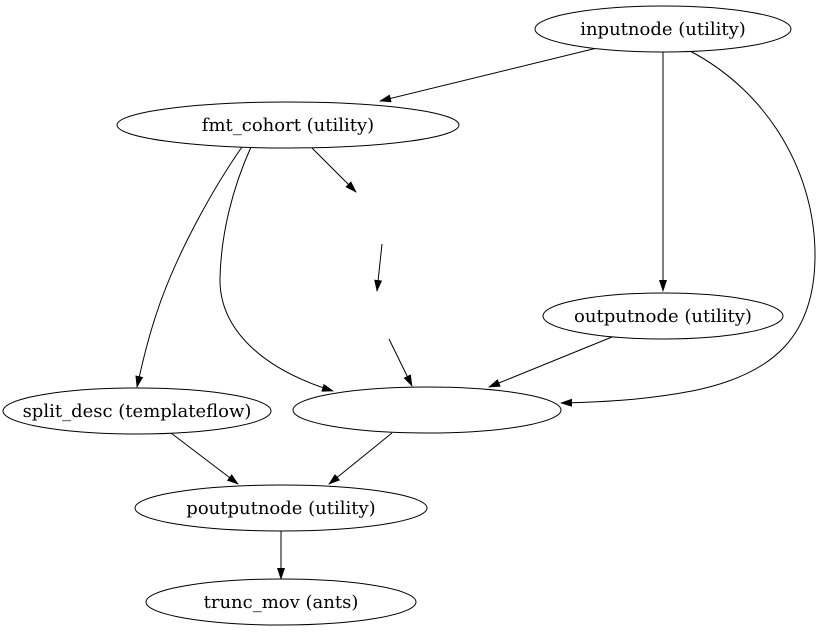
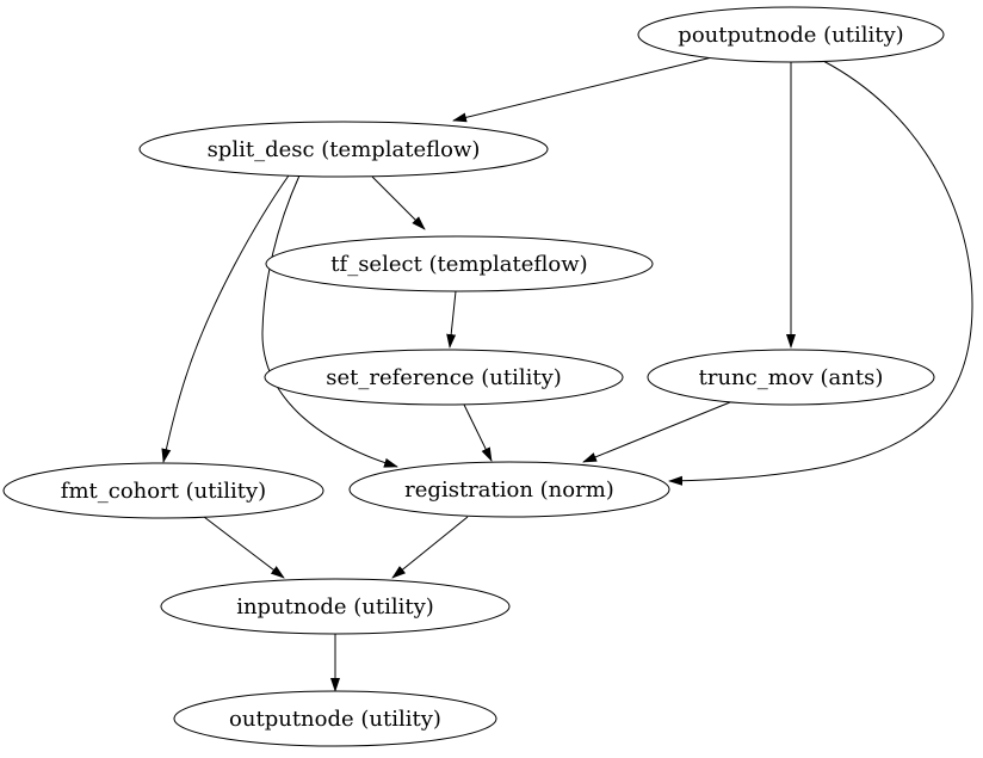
- inputnode (utility)
+ poutputnode (utility)
- fmt_cohort (utility)
+ split_desc (templateflow)
+ tf_select (templateflow)
+ set_reference (utility)
- outputnode (utility)
+ trunc_mov (ants)
- split_desc (templateflow)
+ fmt_cohort (utility)
+ registration (norm)
- poutputnode (utility)
+ inputnode (utility)
- trunc_mov (ants)
+ outputnode (utility)
